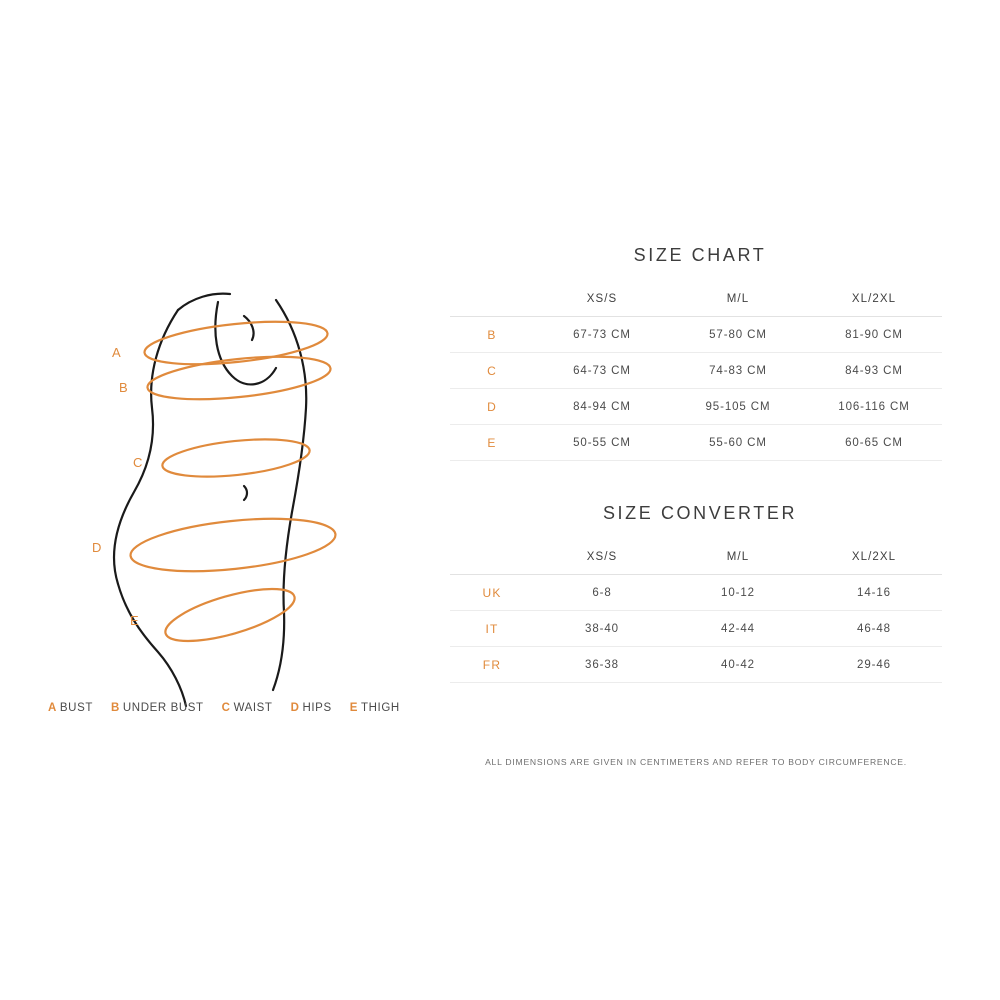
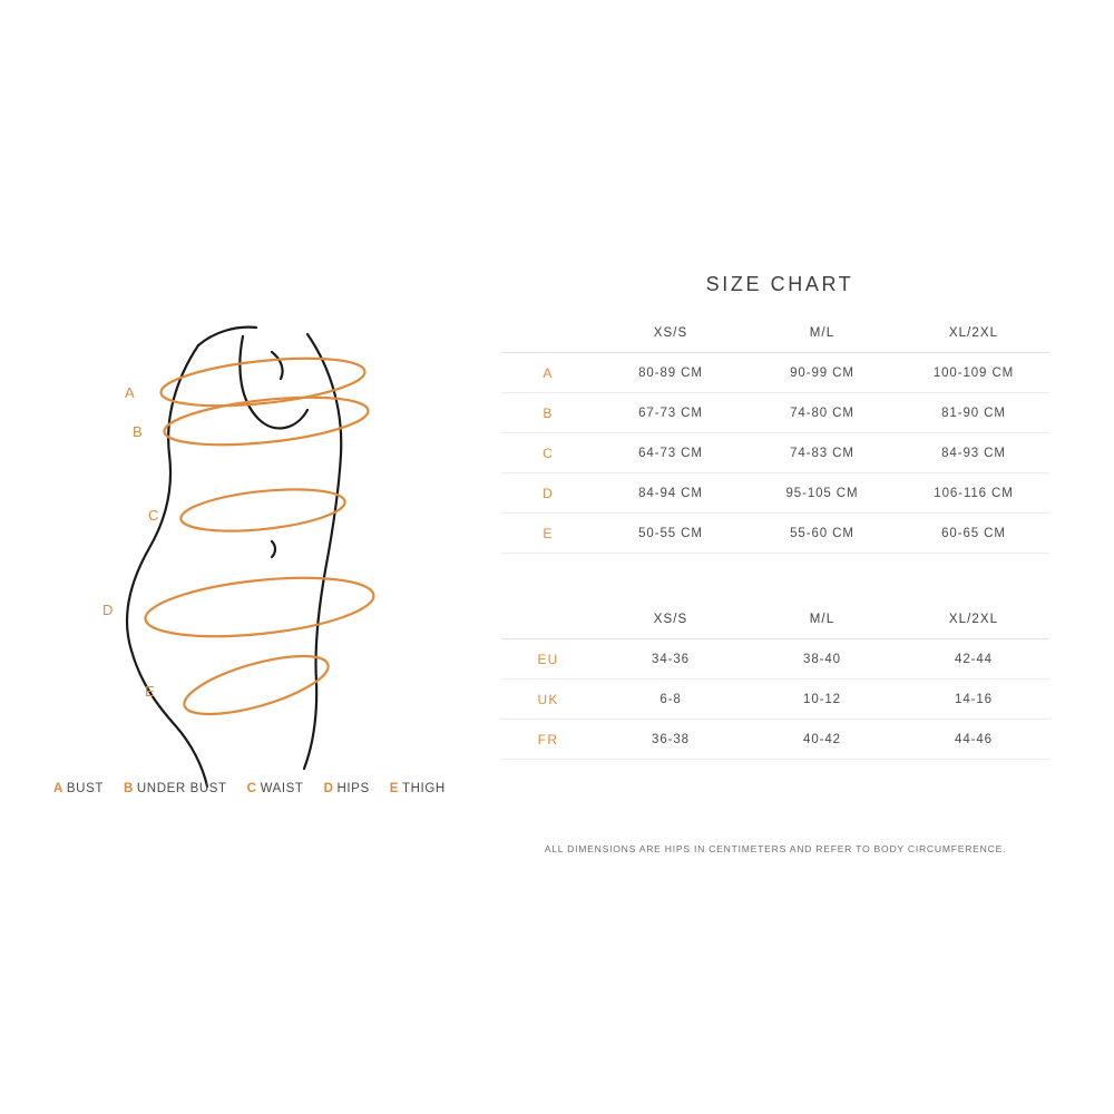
  A
  B
  C
  D
  E
  A BUST B UNDER BUST C WAIST D HIPS E THIGH
  SIZE CHART
  	XS/S	M/L	XL/2XL
+ A	80-89 CM	90-99 CM	100-109 CM
- B	67-73 CM	57-80 CM	81-90 CM
+ B	67-73 CM	74-80 CM	81-90 CM
  C	64-73 CM	74-83 CM	84-93 CM
  D	84-94 CM	95-105 CM	106-116 CM
  E	50-55 CM	55-60 CM	60-65 CM
- SIZE CONVERTER
  	XS/S	M/L	XL/2XL
+ EU	34-36	38-40	42-44
  UK	6-8	10-12	14-16
- IT	38-40	42-44	46-48
- FR	36-38	40-42	29-46
+ FR	36-38	40-42	44-46
- ALL DIMENSIONS ARE GIVEN IN CENTIMETERS AND REFER TO BODY CIRCUMFERENCE.
+ ALL DIMENSIONS ARE HIPS IN CENTIMETERS AND REFER TO BODY CIRCUMFERENCE.
